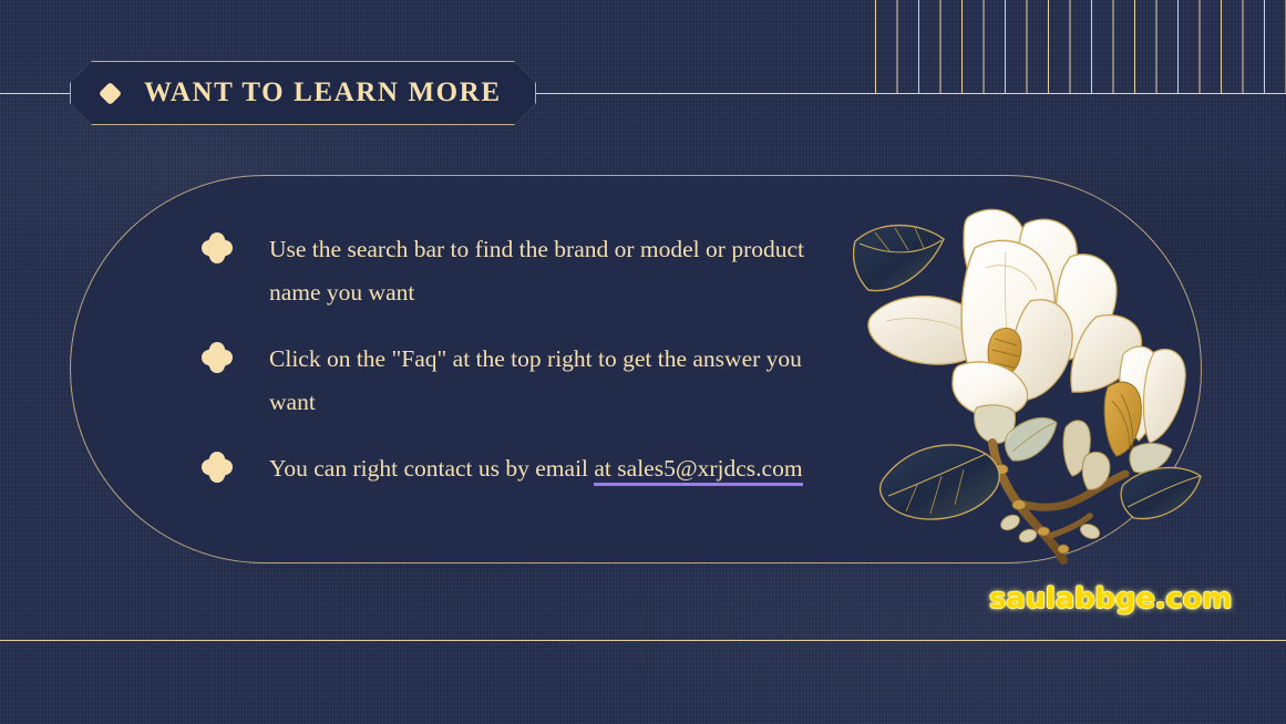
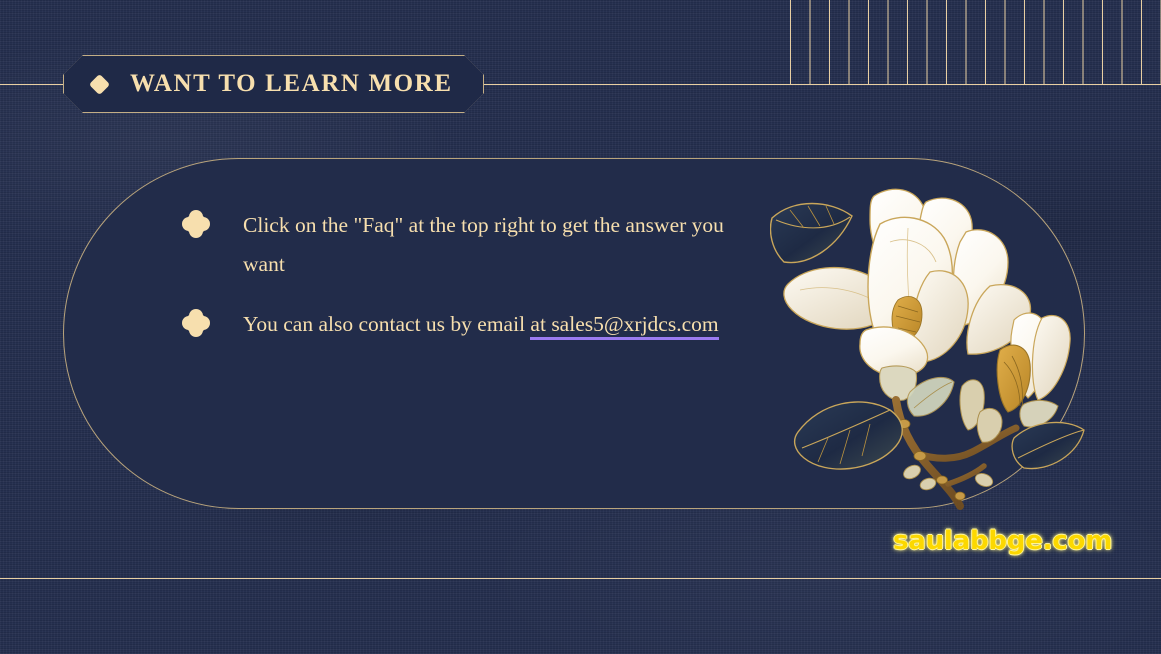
  WANT TO LEARN MORE
- Use the search bar to find the brand or model or product name you want
  Click on the "Faq" at the top right to get the answer you want
- You can right contact us by email at sales5@xrjdcs.com
+ You can also contact us by email at sales5@xrjdcs.com
  saulabbge.com
